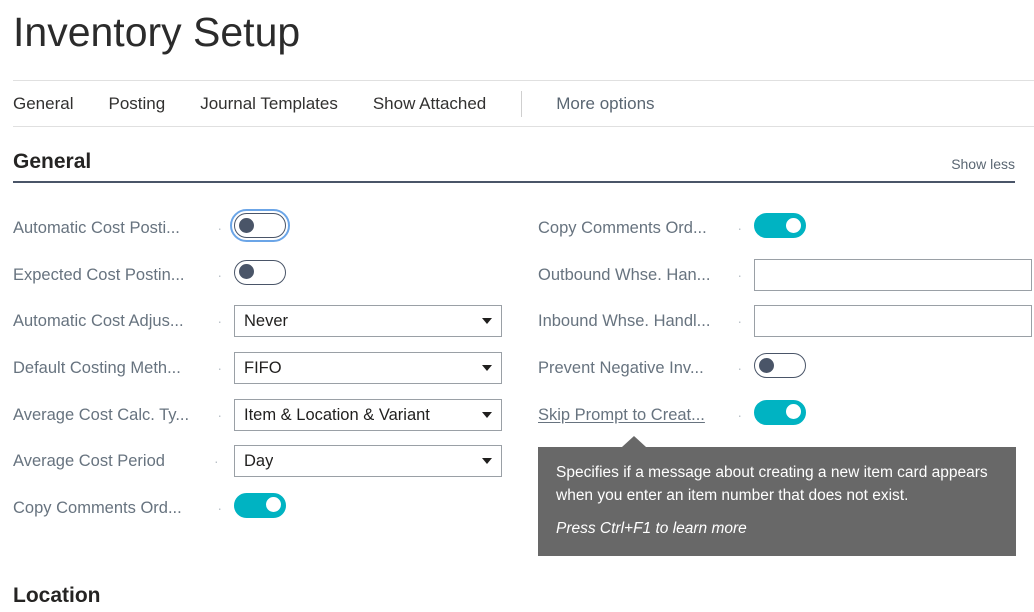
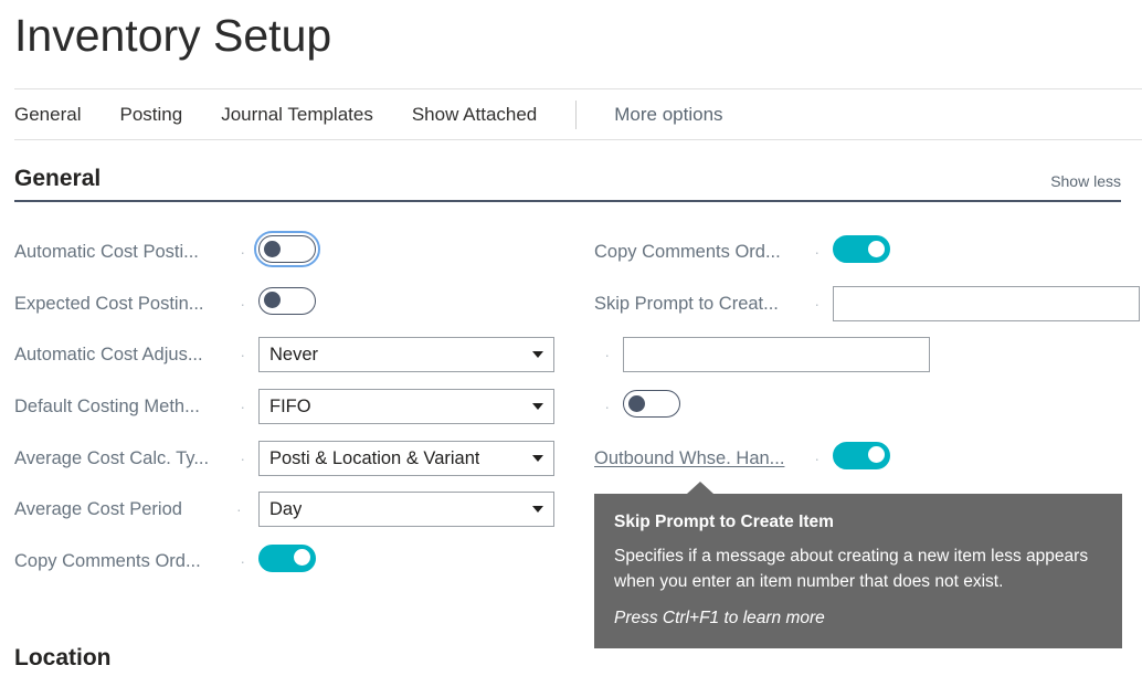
  Inventory Setup
  General
  Posting
  Journal Templates
  Show Attached
  More options
  General
  Show less
  Automatic Cost Posti...
  ·
  Expected Cost Postin...
  ·
  Automatic Cost Adjus...
  ·
  Never
  Default Costing Meth...
  ·
  FIFO
  Average Cost Calc. Ty...
  ·
- Item & Location & Variant
+ Posti & Location & Variant
  Average Cost Period
  Day
  Copy Comments Ord...
  ·
  Copy Comments Ord...
  ·
- Outbound Whse. Han...
+ Skip Prompt to Creat...
  ·
- Inbound Whse. Handl...
  ·
- Prevent Negative Inv...
  ·
- Skip Prompt to Creat...
+ Outbound Whse. Han...
  ·
+ Skip Prompt to Create Item
- Specifies if a message about creating a new item card appears when you enter an item number that does not exist.
+ Specifies if a message about creating a new item less appears when you enter an item number that does not exist.
  Press Ctrl+F1 to learn more
  Location
